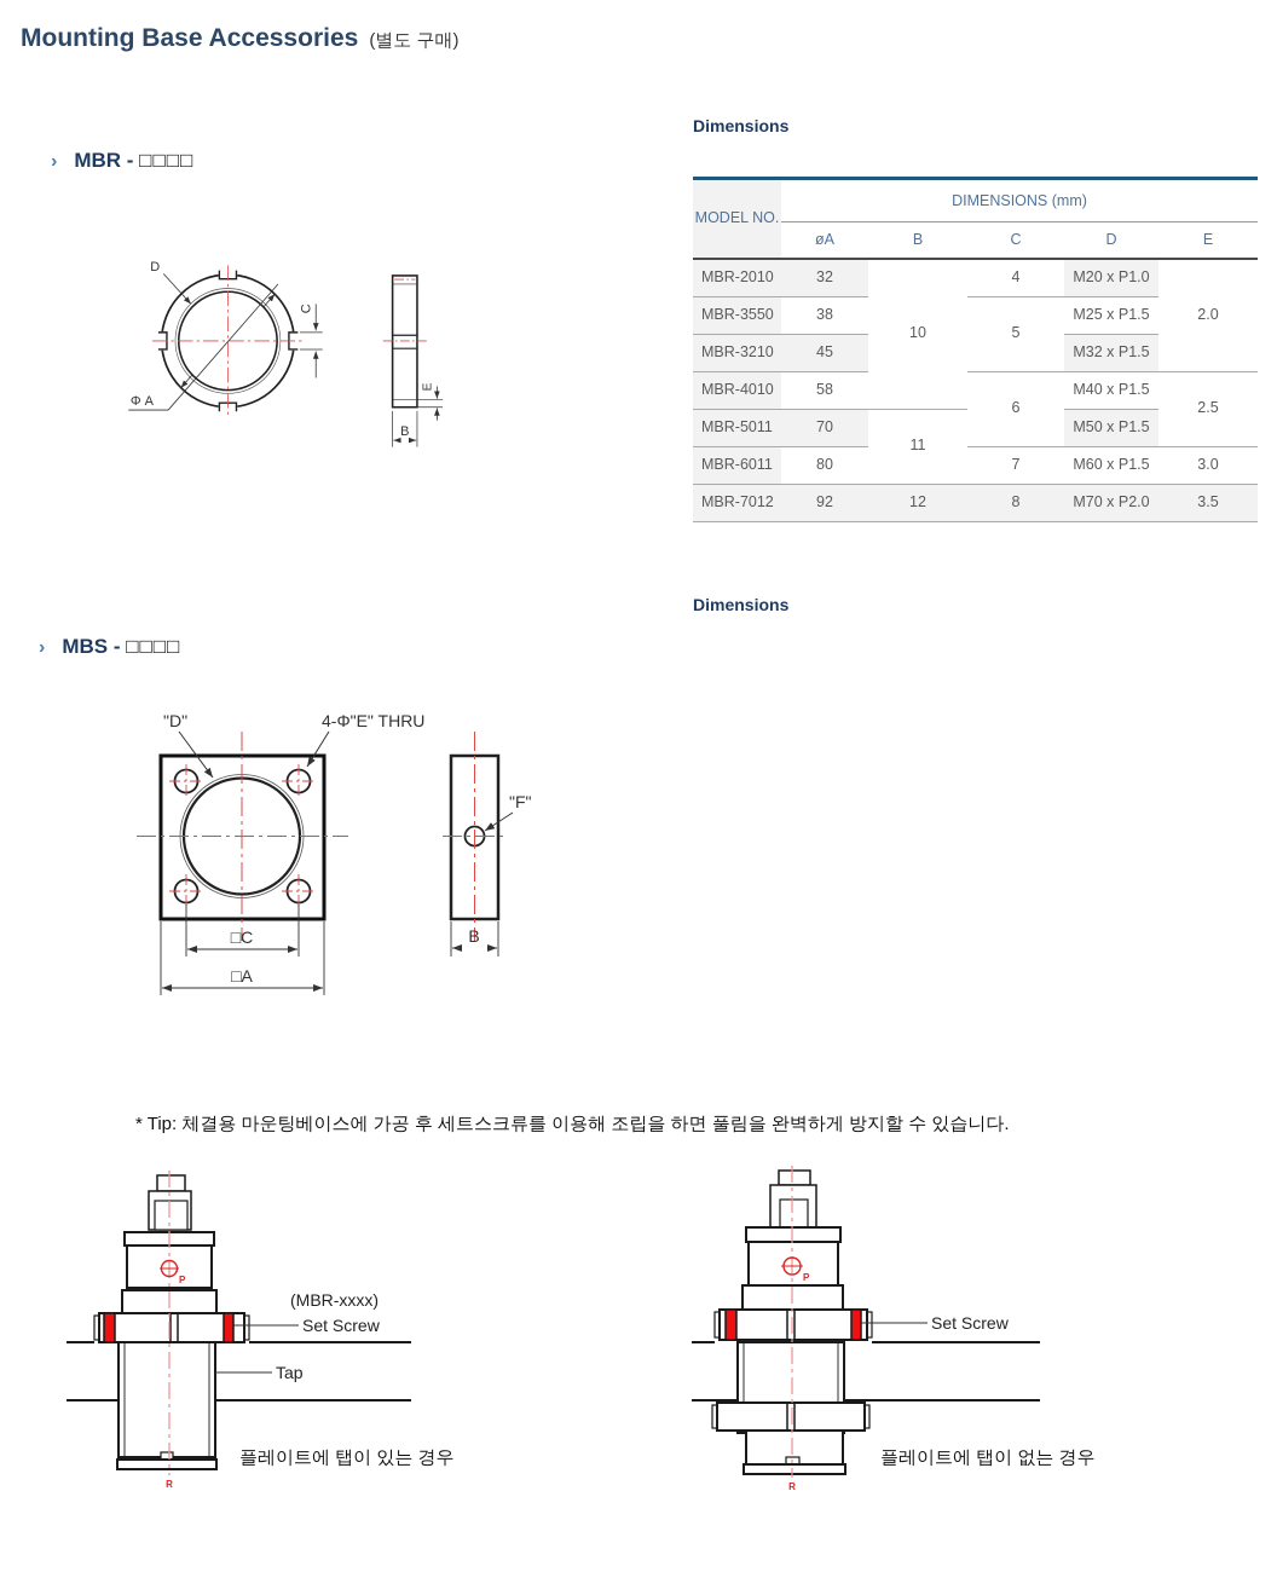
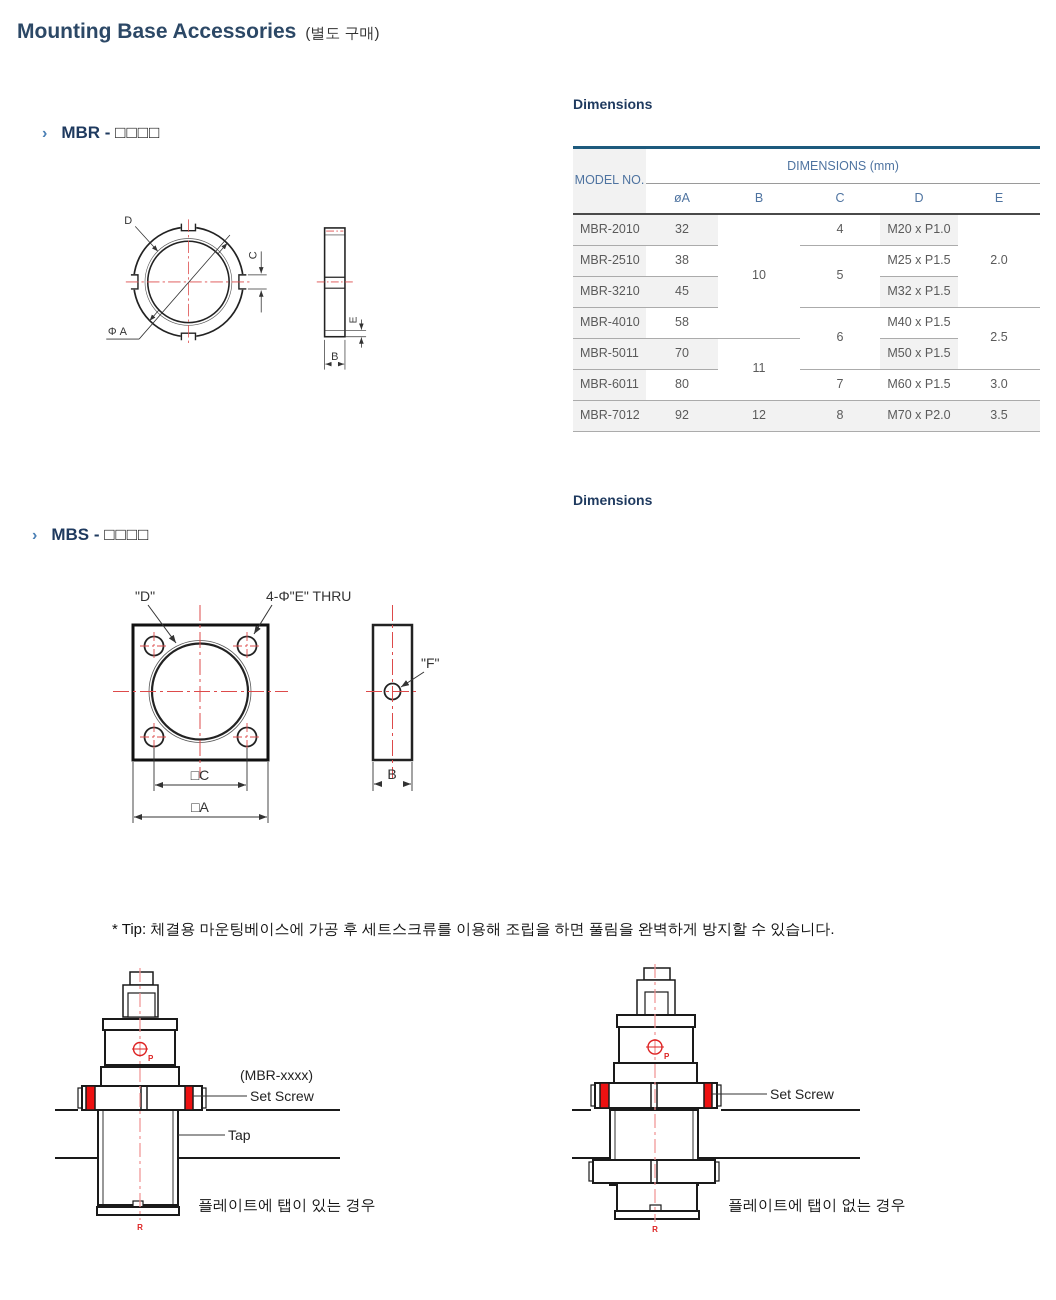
  Mounting Base Accessories (별도 구매)
  › MBR - □□□□
  Dimensions
  MODEL NO.	DIMENSIONS (mm)
  øA	B	C	D	E
  MBR-2010	32	10	4	M20 x P1.0	2.0
- MBR-3550	38	5	M25 x P1.5
+ MBR-2510	38	5	M25 x P1.5
  MBR-3210	45	M32 x P1.5
  MBR-4010	58	6	M40 x P1.5	2.5
  MBR-5011	70	11	M50 x P1.5
  MBR-6011	80	7	M60 x P1.5	3.0
  MBR-7012	92	12	8	M70 x P2.0	3.5
  D
  Φ A
  B
  › MBS - □□□□
  Dimensions
  "D"
  4-Φ"E" THRU
  □C
  □A
  "F"
  B
  * Tip: 체결용 마운팅베이스에 가공 후 세트스크류를 이용해 조립을 하면 풀림을 완벽하게 방지할 수 있습니다.
  P
  R
  (MBR-xxxx)
  Set Screw
  Tap
  플레이트에 탭이 있는 경우
  P
  R
  Set Screw
  플레이트에 탭이 없는 경우
